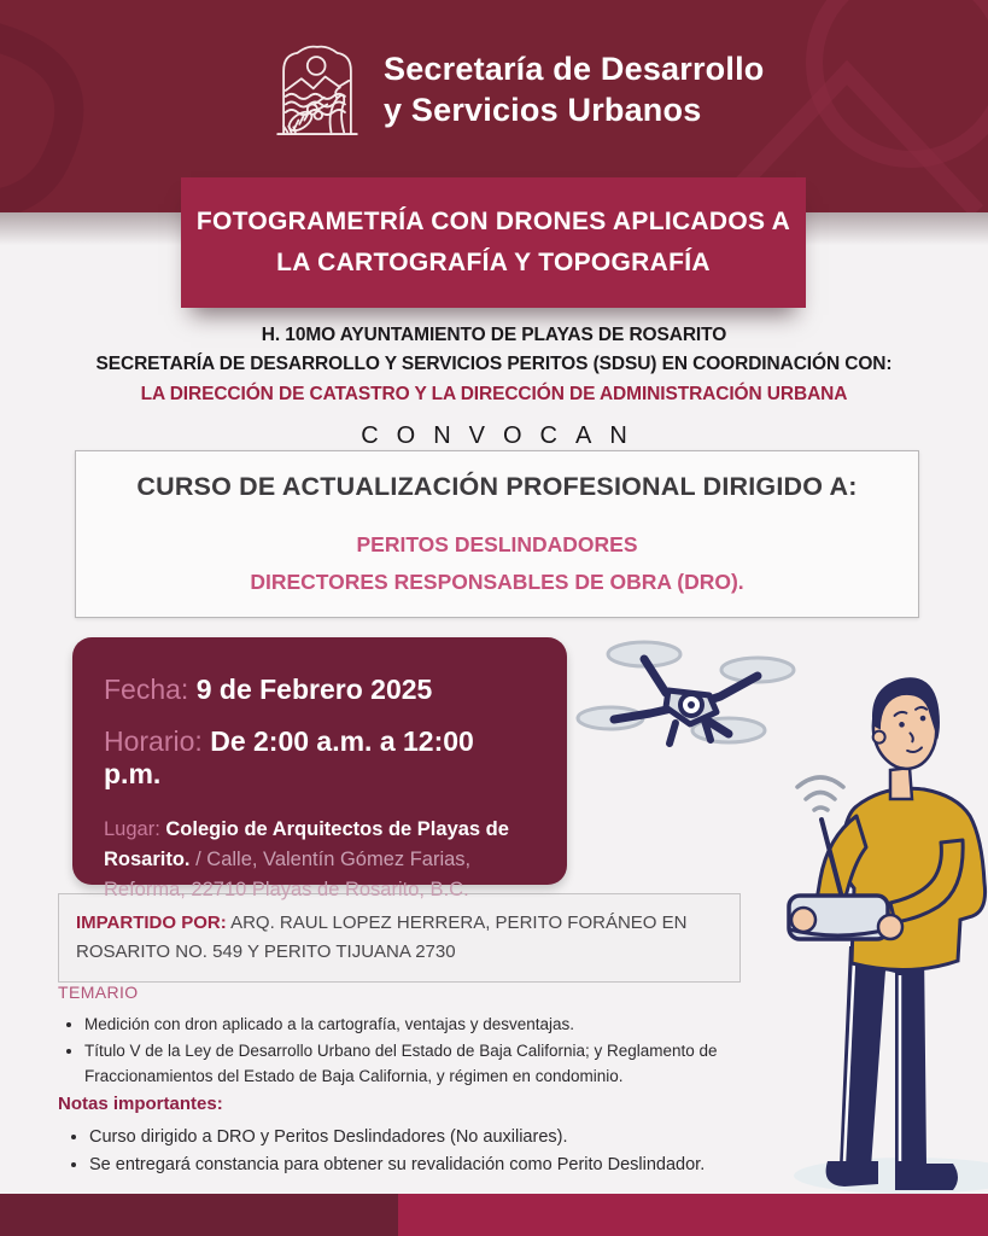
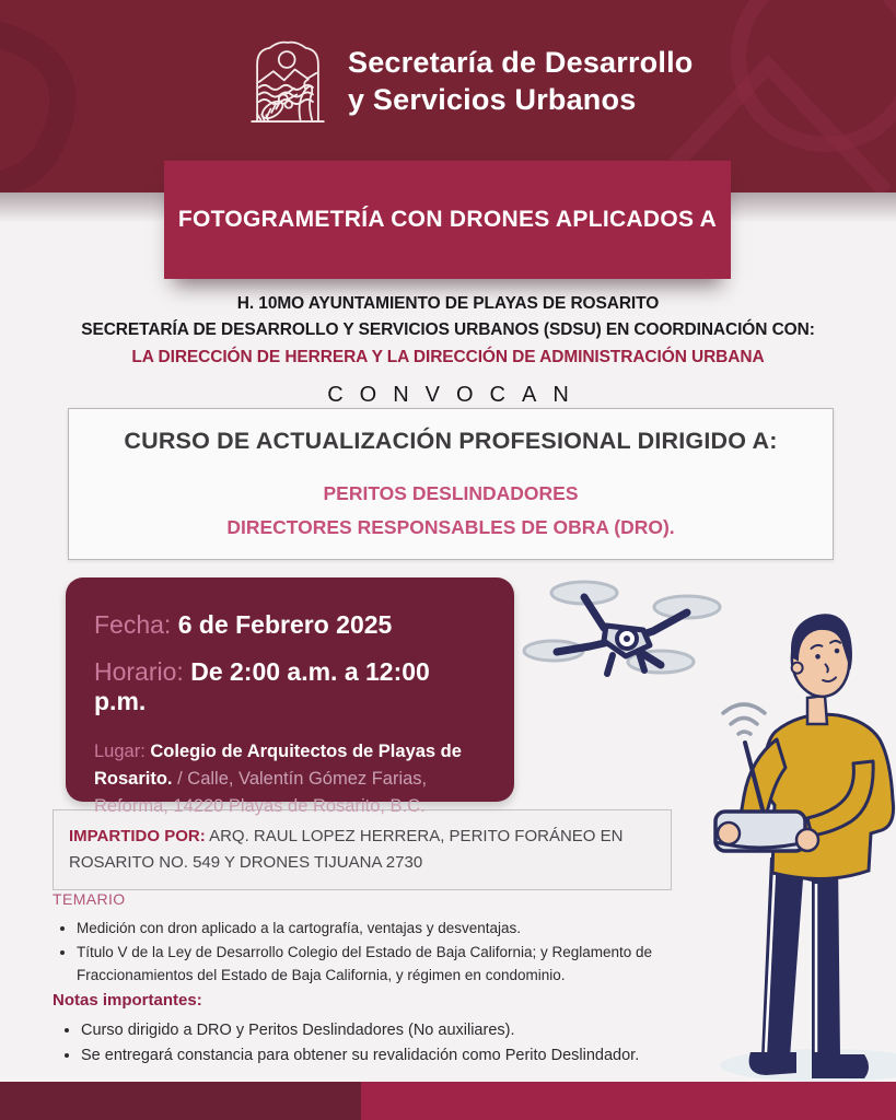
  Secretaría de Desarrollo
  y Servicios Urbanos
  FOTOGRAMETRÍA CON DRONES APLICADOS A
- LA CARTOGRAFÍA Y TOPOGRAFÍA
  H. 10MO AYUNTAMIENTO DE PLAYAS DE ROSARITO
- SECRETARÍA DE DESARROLLO Y SERVICIOS PERITOS (SDSU) EN COORDINACIÓN CON:
+ SECRETARÍA DE DESARROLLO Y SERVICIOS URBANOS (SDSU) EN COORDINACIÓN CON:
- LA DIRECCIÓN DE CATASTRO Y LA DIRECCIÓN DE ADMINISTRACIÓN URBANA
+ LA DIRECCIÓN DE HERRERA Y LA DIRECCIÓN DE ADMINISTRACIÓN URBANA
  CONVOCAN
  CURSO DE ACTUALIZACIÓN PROFESIONAL DIRIGIDO A:
  PERITOS DESLINDADORES
  DIRECTORES RESPONSABLES DE OBRA (DRO).
- Fecha: 9 de Febrero 2025
+ Fecha: 6 de Febrero 2025
  Horario: De 2:00 a.m. a 12:00 p.m.
- Lugar: Colegio de Arquitectos de Playas de Rosarito. / Calle, Valentín Gómez Farias, Reforma, 22710 Playas de Rosarito, B.C.
+ Lugar: Colegio de Arquitectos de Playas de Rosarito. / Calle, Valentín Gómez Farias, Reforma, 14220 Playas de Rosarito, B.C.
- IMPARTIDO POR: ARQ. RAUL LOPEZ HERRERA, PERITO FORÁNEO EN ROSARITO NO. 549 Y PERITO TIJUANA 2730
+ IMPARTIDO POR: ARQ. RAUL LOPEZ HERRERA, PERITO FORÁNEO EN ROSARITO NO. 549 Y DRONES TIJUANA 2730
  TEMARIO
  Medición con dron aplicado a la cartografía, ventajas y desventajas.
- Título V de la Ley de Desarrollo Urbano del Estado de Baja California; y Reglamento de Fraccionamientos del Estado de Baja California, y régimen en condominio.
+ Título V de la Ley de Desarrollo Colegio del Estado de Baja California; y Reglamento de Fraccionamientos del Estado de Baja California, y régimen en condominio.
  Notas importantes:
  Curso dirigido a DRO y Peritos Deslindadores (No auxiliares).
  Se entregará constancia para obtener su revalidación como Perito Deslindador.
